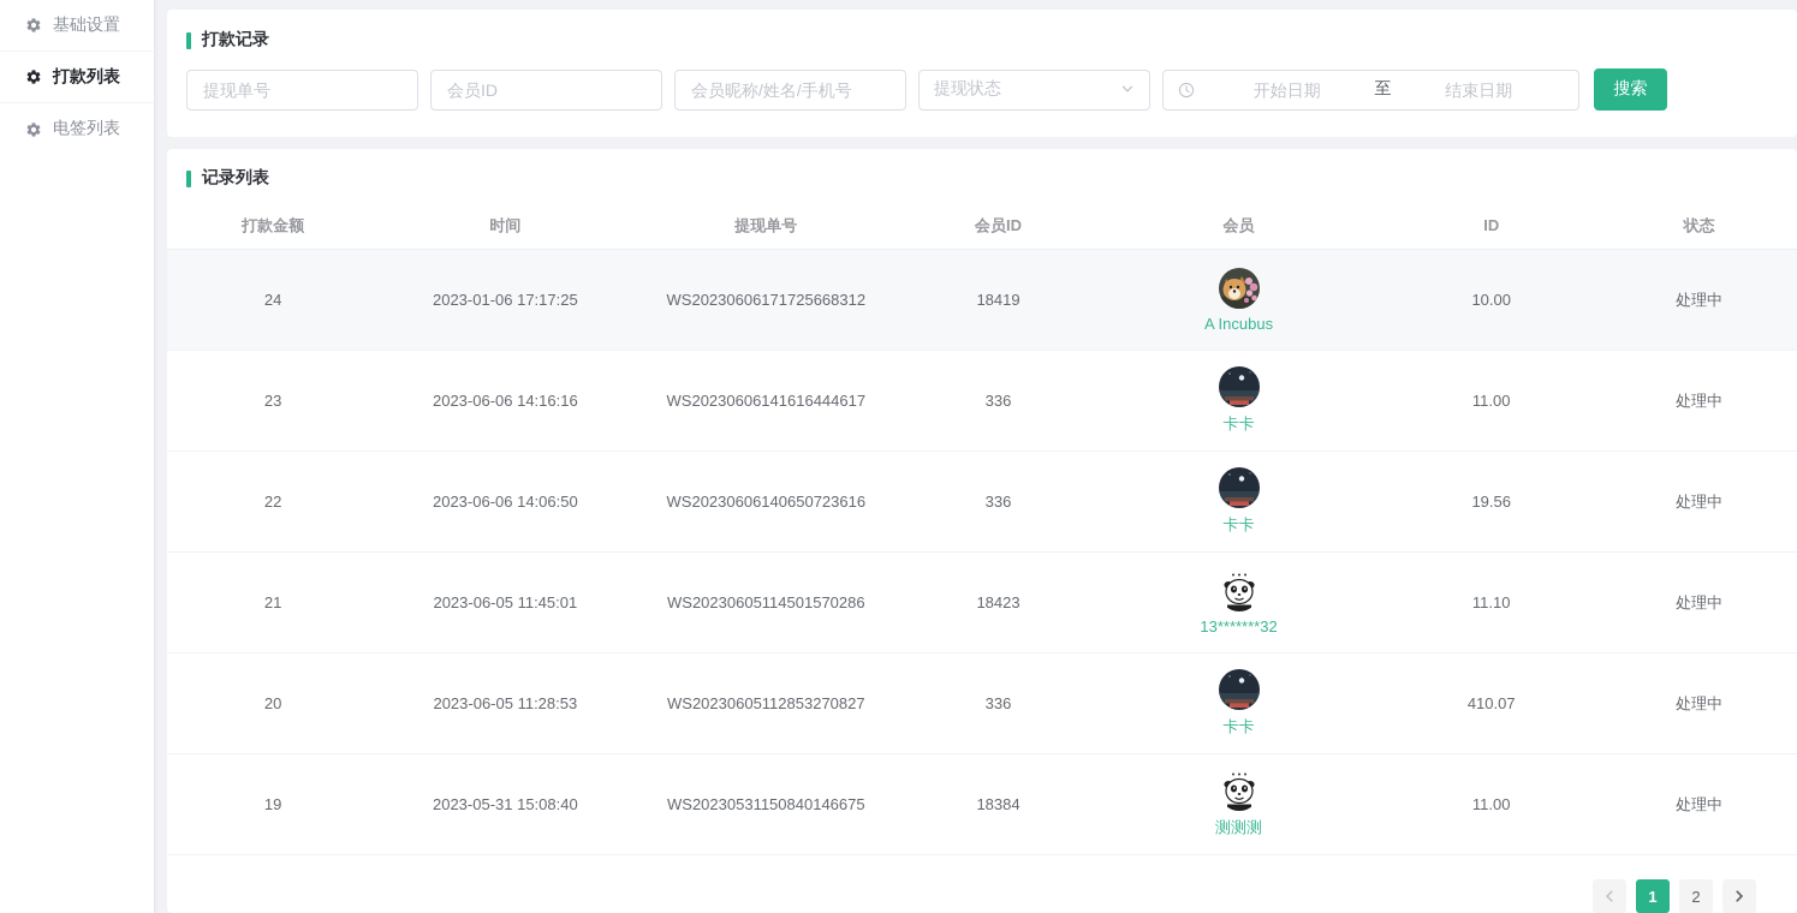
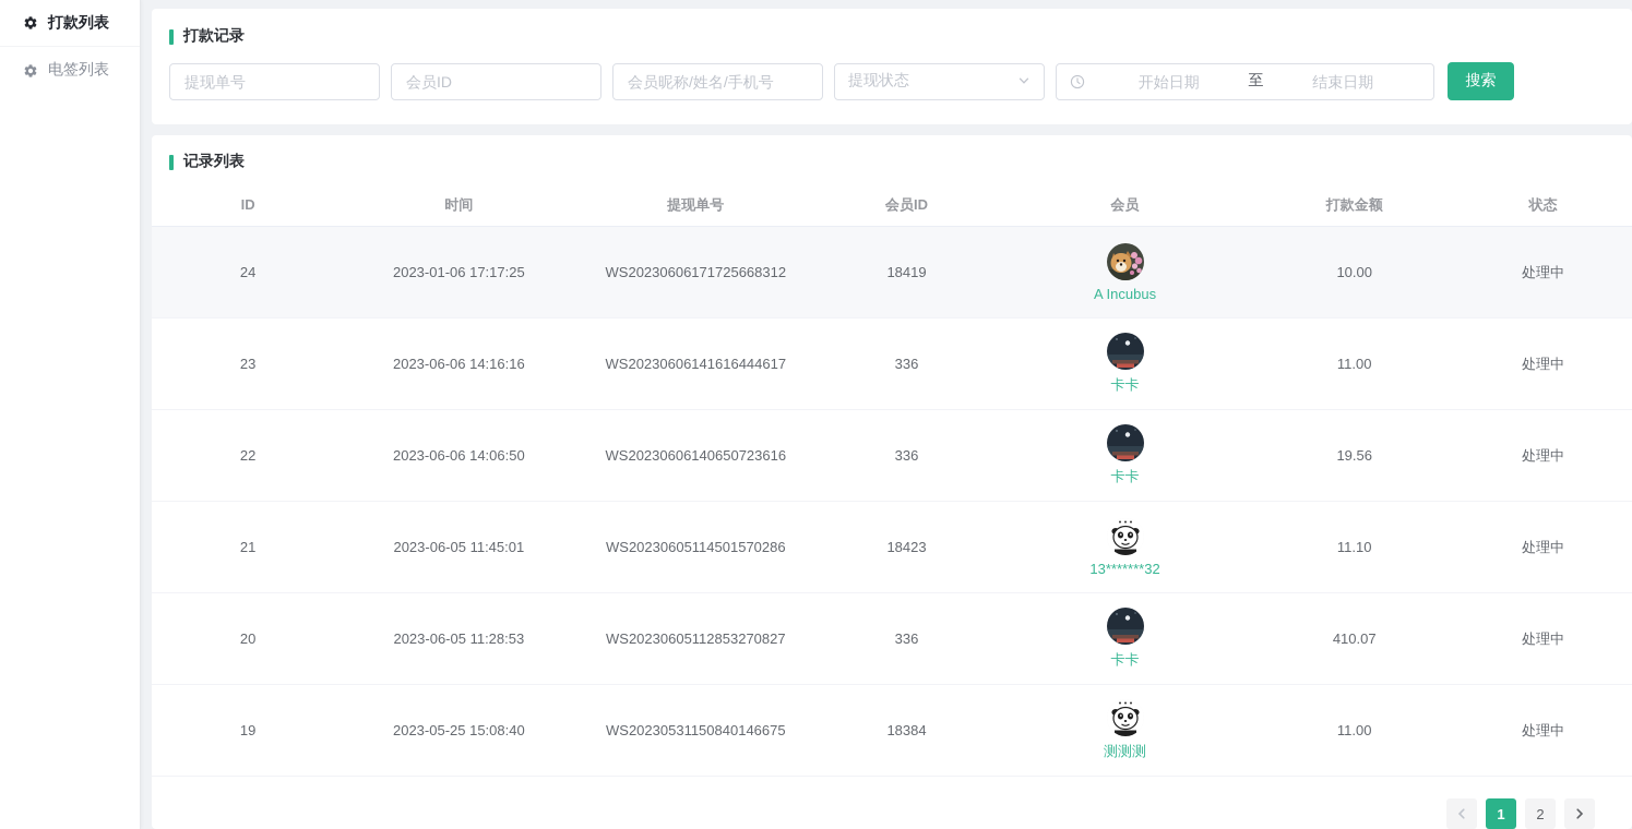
- 基础设置
  打款列表
  电签列表
  打款记录
  提现单号
  会员ID
  会员昵称/姓名/手机号
  提现状态
  开始日期
  至
  结束日期
  搜索
  记录列表
- 打款金额
+ ID
  时间
  提现单号
  会员ID
  会员
- ID
+ 打款金额
  状态
  24
  2023-01-06 17:17:25
  WS20230606171725668312
  18419
  A Incubus
  10.00
  处理中
  23
  2023-06-06 14:16:16
  WS20230606141616444617
  336
  卡卡
  11.00
  处理中
  22
  2023-06-06 14:06:50
  WS20230606140650723616
  336
  卡卡
  19.56
  处理中
  21
  2023-06-05 11:45:01
  WS20230605114501570286
  18423
  13*******32
  11.10
  处理中
  20
  2023-06-05 11:28:53
  WS20230605112853270827
  336
  卡卡
  410.07
  处理中
  19
- 2023-05-31 15:08:40
+ 2023-05-25 15:08:40
  WS20230531150840146675
  18384
  测测测
  11.00
  处理中
  1
  2
